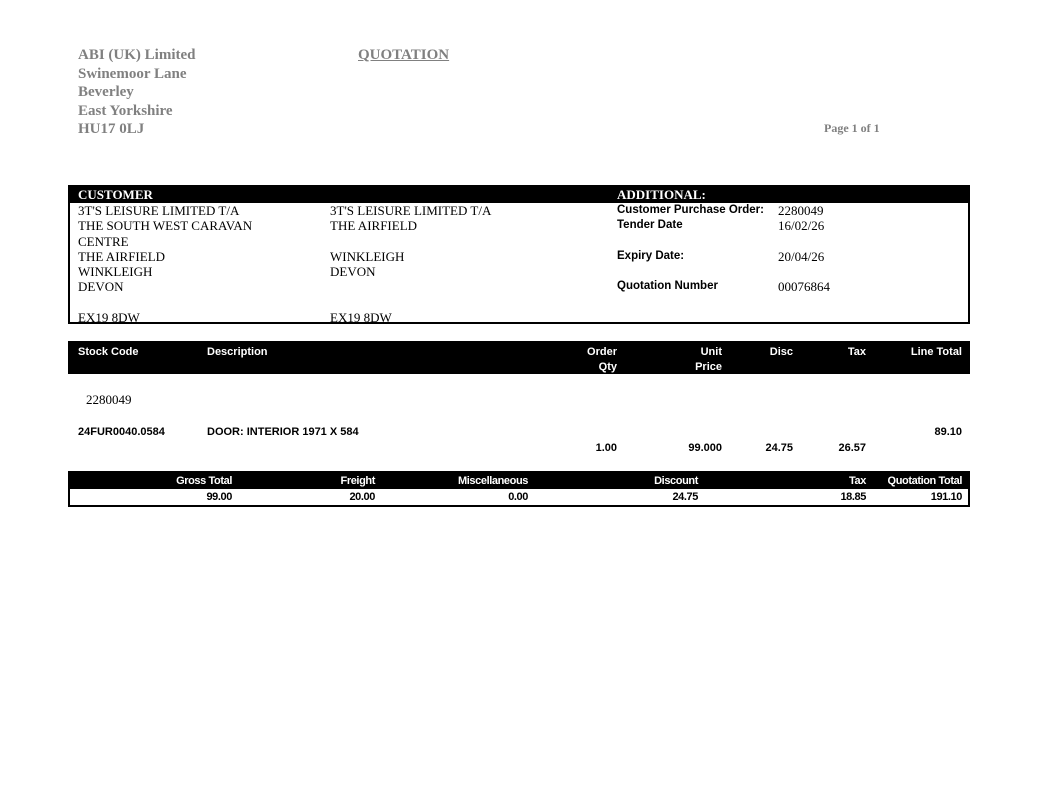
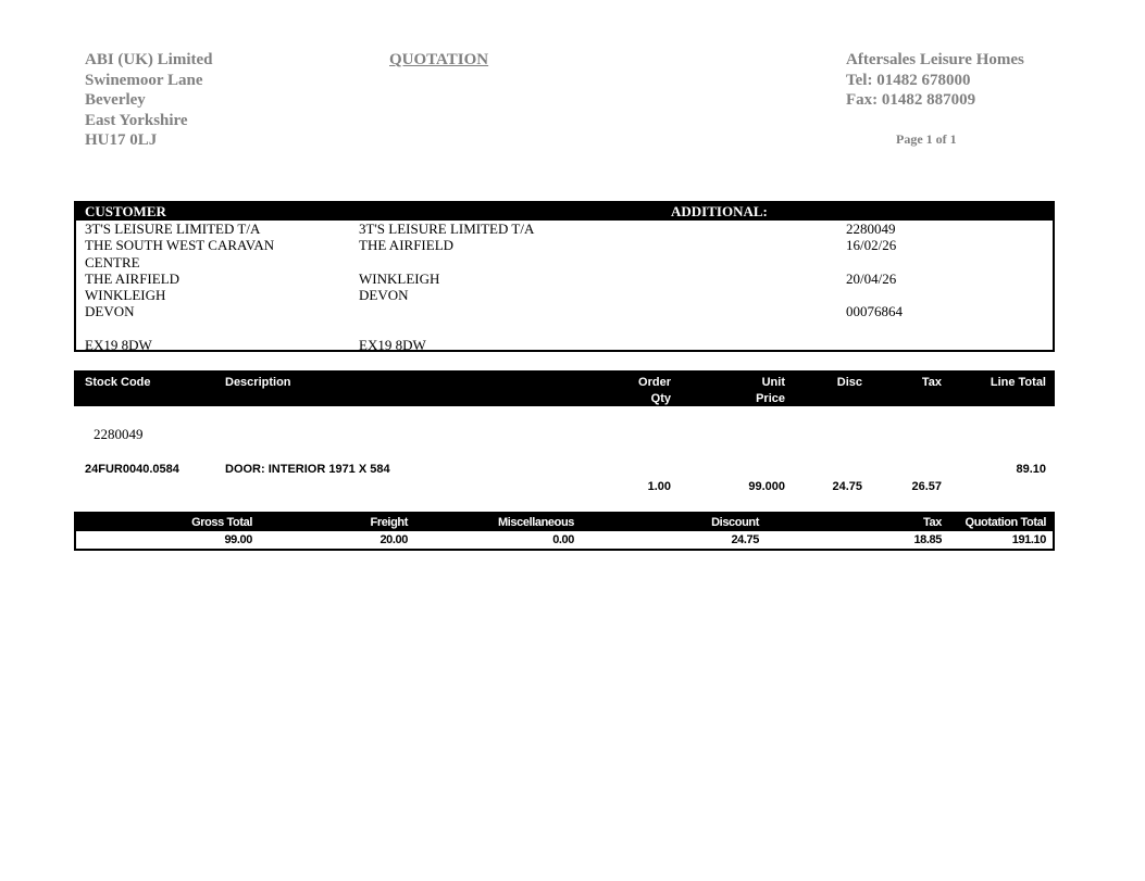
  ABI (UK) Limited
  Swinemoor Lane
  Beverley
  East Yorkshire
  HU17 0LJ
  QUOTATION
+ Aftersales Leisure Homes
+ Tel: 01482 678000
+ Fax: 01482 887009
  Page 1 of 1
  CUSTOMER
  ADDITIONAL:
  3T'S LEISURE LIMITED T/A
  THE SOUTH WEST CARAVAN
  CENTRE
  THE AIRFIELD
  WINKLEIGH
  DEVON
  EX19 8DW
  3T'S LEISURE LIMITED T/A
  THE AIRFIELD
  WINKLEIGH
  DEVON
  EX19 8DW
- Customer Purchase Order:
- Tender Date
- Expiry Date:
- Quotation Number
  2280049
  16/02/26
  20/04/26
  00076864
  Stock Code
  Description
  Order
  Qty
  Unit
  Price
  Disc
  Tax
  Line Total
  2280049
  24FUR0040.0584
  DOOR: INTERIOR 1971 X 584
  89.10
  1.00
  99.000
  24.75
  26.57
  Gross Total
  Freight
  Miscellaneous
  Discount
  Tax
  Quotation Total
  99.00
  20.00
  0.00
  24.75
  18.85
  191.10
